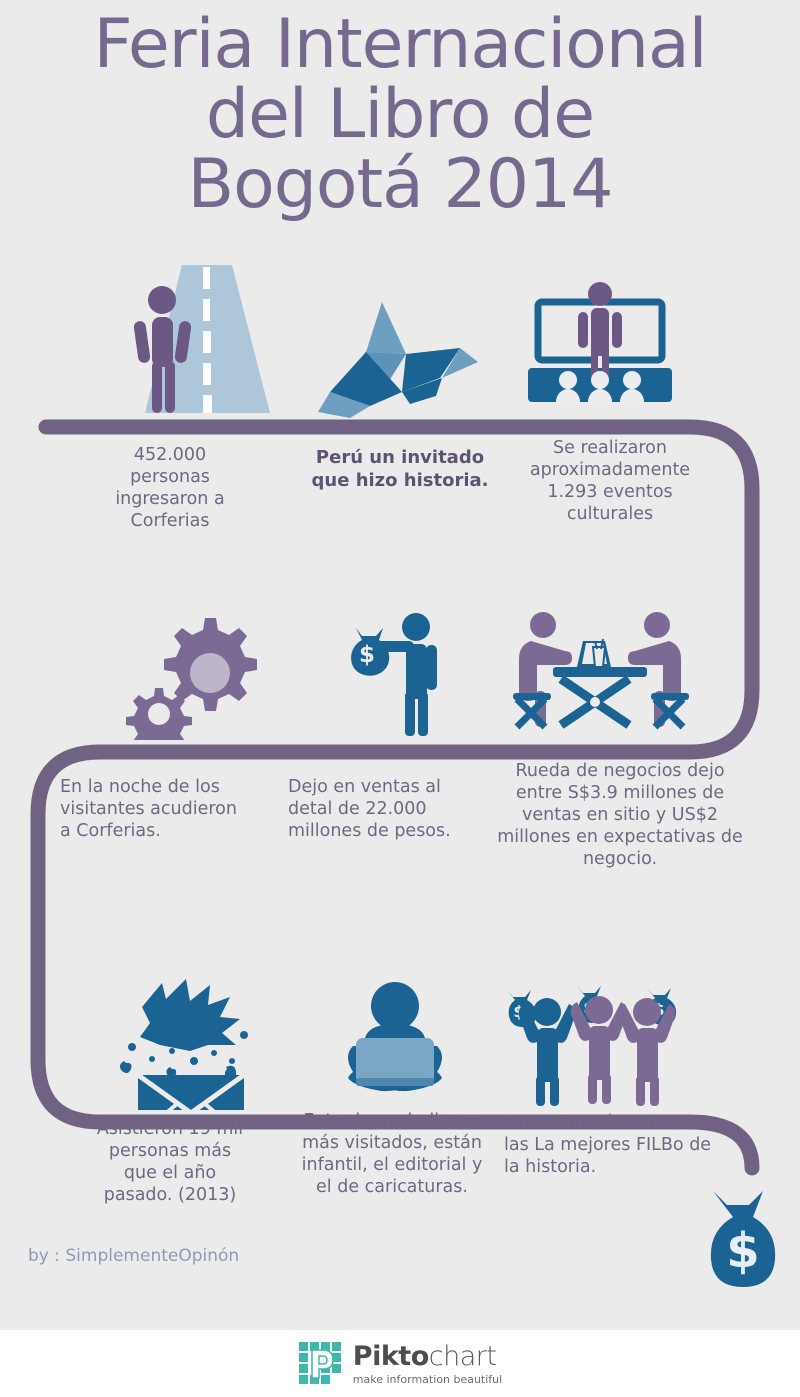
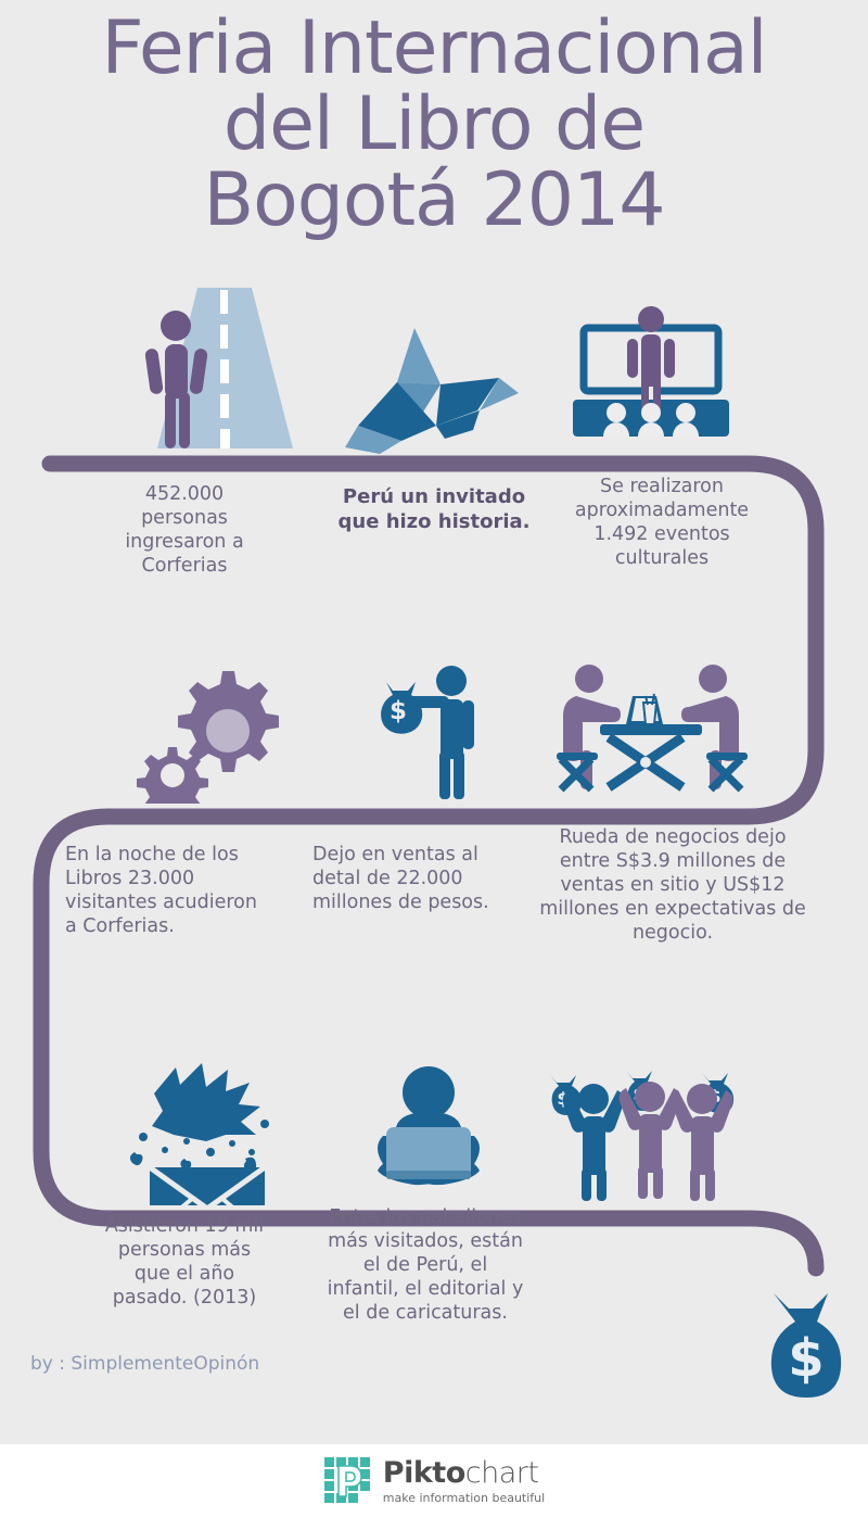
  Feria Internacional
  del Libro de
  Bogotá 2014
  452.000
  personas
  ingresaron a
  Corferias
  Perú un invitado
  que hizo historia.
  Se realizaron
  aproximadamente
- 1.293 eventos
+ 1.492 eventos
  culturales
  En la noche de los
+ Libros 23.000
  visitantes acudieron
  a Corferias.
  $
  Dejo en ventas al
  detal de 22.000
  millones de pesos.
  Rueda de negocios dejo
  entre S$3.9 millones de
- ventas en sitio y US$2
+ ventas en sitio y US$12
  millones en expectativas de
  negocio.
  Asistieron 19 mil
  personas más
  que el año
  pasado. (2013)
  Entre los pabellones
  más visitados, están
+ el de Perú, el
  infantil, el editorial y
  el de caricaturas.
- En conclusión: una de
- las La mejores FILBo de
- la historia.
  $
  by : SimplementeOpinón
  Piktochart
  make information beautiful
